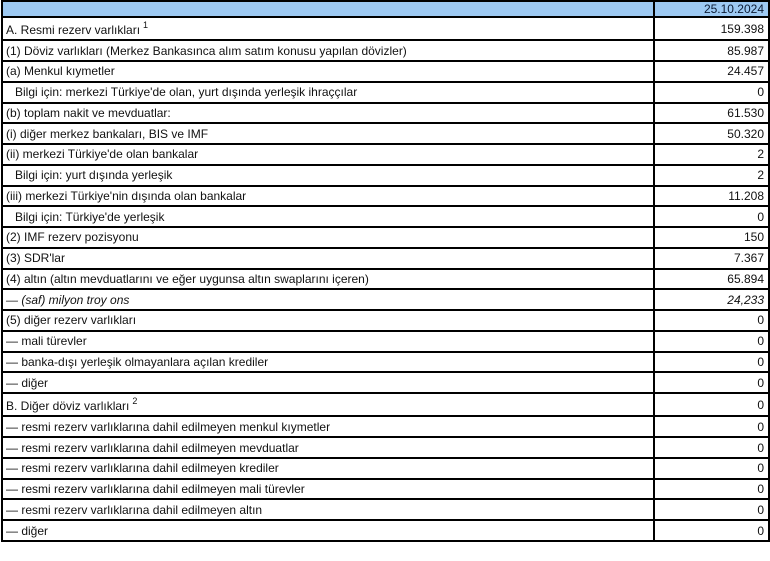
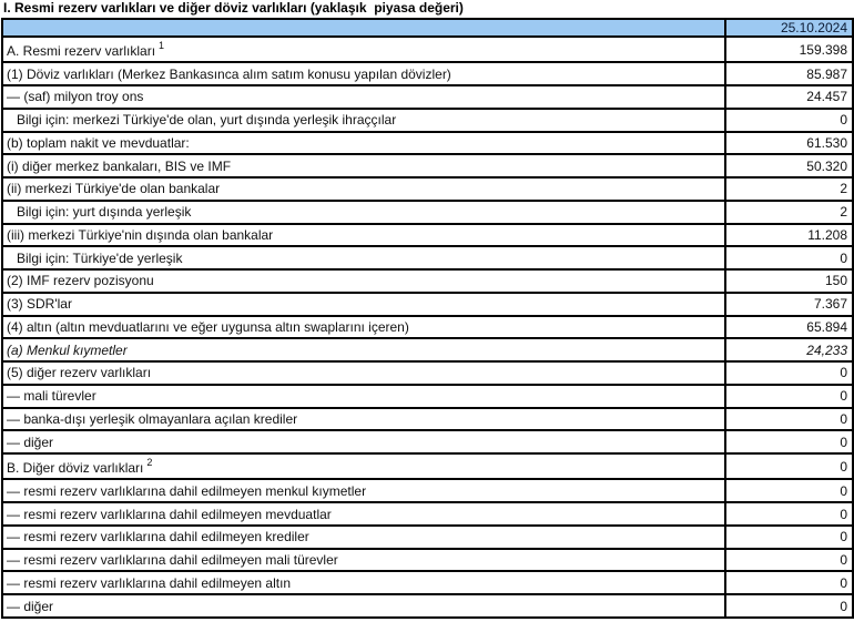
+ I. Resmi rezerv varlıkları ve diğer döviz varlıkları (yaklaşık piyasa değeri)
  	25.10.2024
  A. Resmi rezerv varlıkları 1	159.398
  (1) Döviz varlıkları (Merkez Bankasınca alım satım konusu yapılan dövizler)	85.987
- (a) Menkul kıymetler	24.457
+ — (saf) milyon troy ons	24.457
  Bilgi için: merkezi Türkiye'de olan, yurt dışında yerleşik ihraççılar	0
  (b) toplam nakit ve mevduatlar:	61.530
  (i) diğer merkez bankaları, BIS ve IMF	50.320
  (ii) merkezi Türkiye'de olan bankalar	2
  Bilgi için: yurt dışında yerleşik	2
  (iii) merkezi Türkiye'nin dışında olan bankalar	11.208
  Bilgi için: Türkiye'de yerleşik	0
  (2) IMF rezerv pozisyonu	150
  (3) SDR'lar	7.367
  (4) altın (altın mevduatlarını ve eğer uygunsa altın swaplarını içeren)	65.894
- — (saf) milyon troy ons	24,233
+ (a) Menkul kıymetler	24,233
  (5) diğer rezerv varlıkları	0
  — mali türevler	0
  — banka-dışı yerleşik olmayanlara açılan krediler	0
  — diğer	0
  B. Diğer döviz varlıkları 2	0
  — resmi rezerv varlıklarına dahil edilmeyen menkul kıymetler	0
  — resmi rezerv varlıklarına dahil edilmeyen mevduatlar	0
  — resmi rezerv varlıklarına dahil edilmeyen krediler	0
  — resmi rezerv varlıklarına dahil edilmeyen mali türevler	0
  — resmi rezerv varlıklarına dahil edilmeyen altın	0
  — diğer	0
